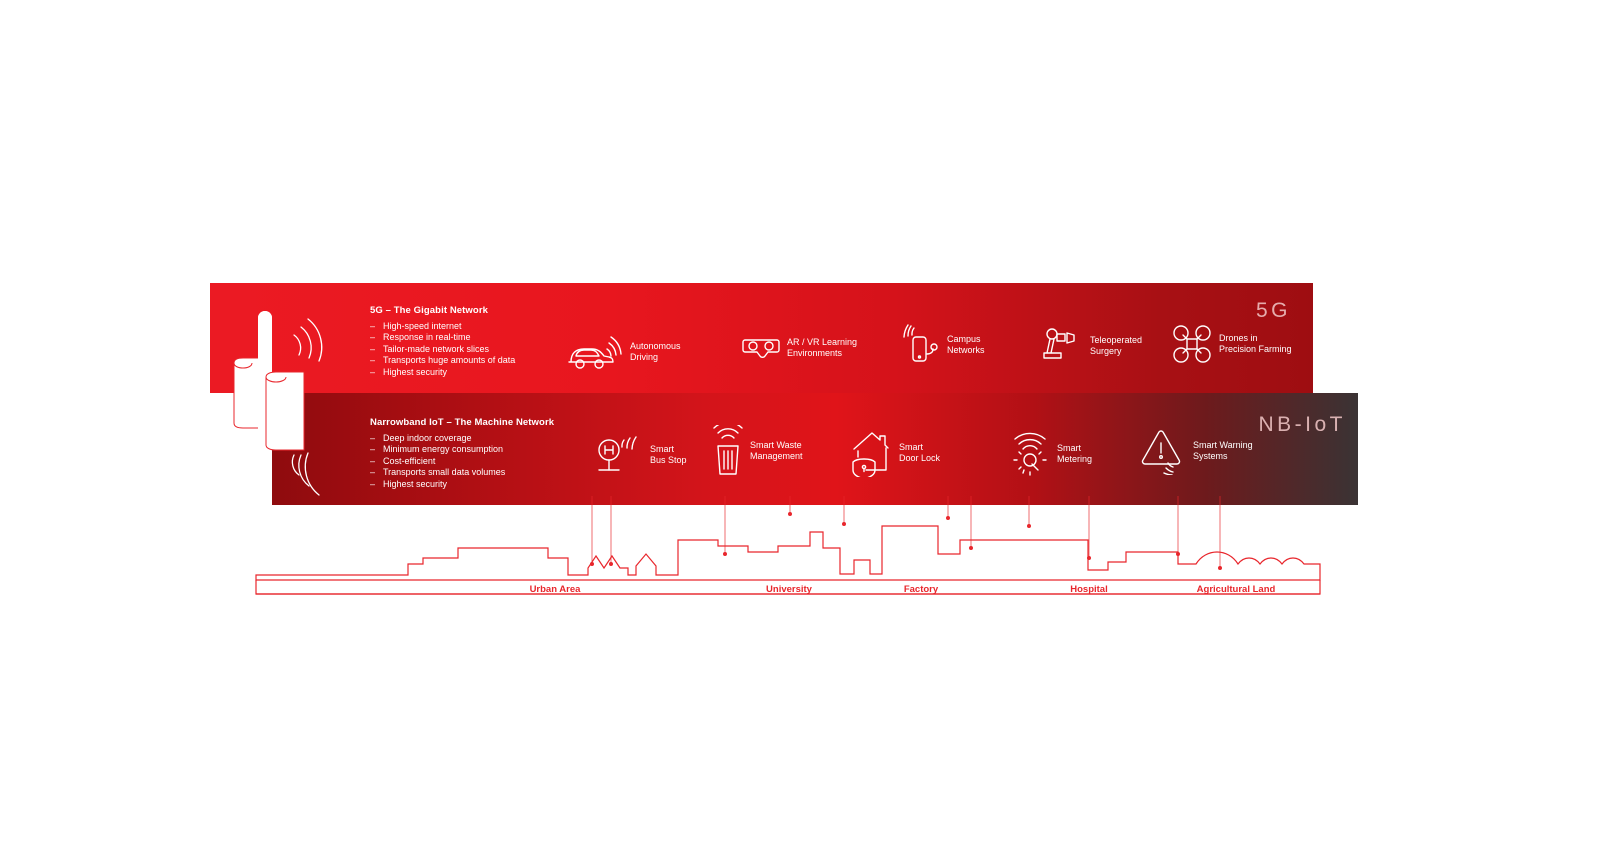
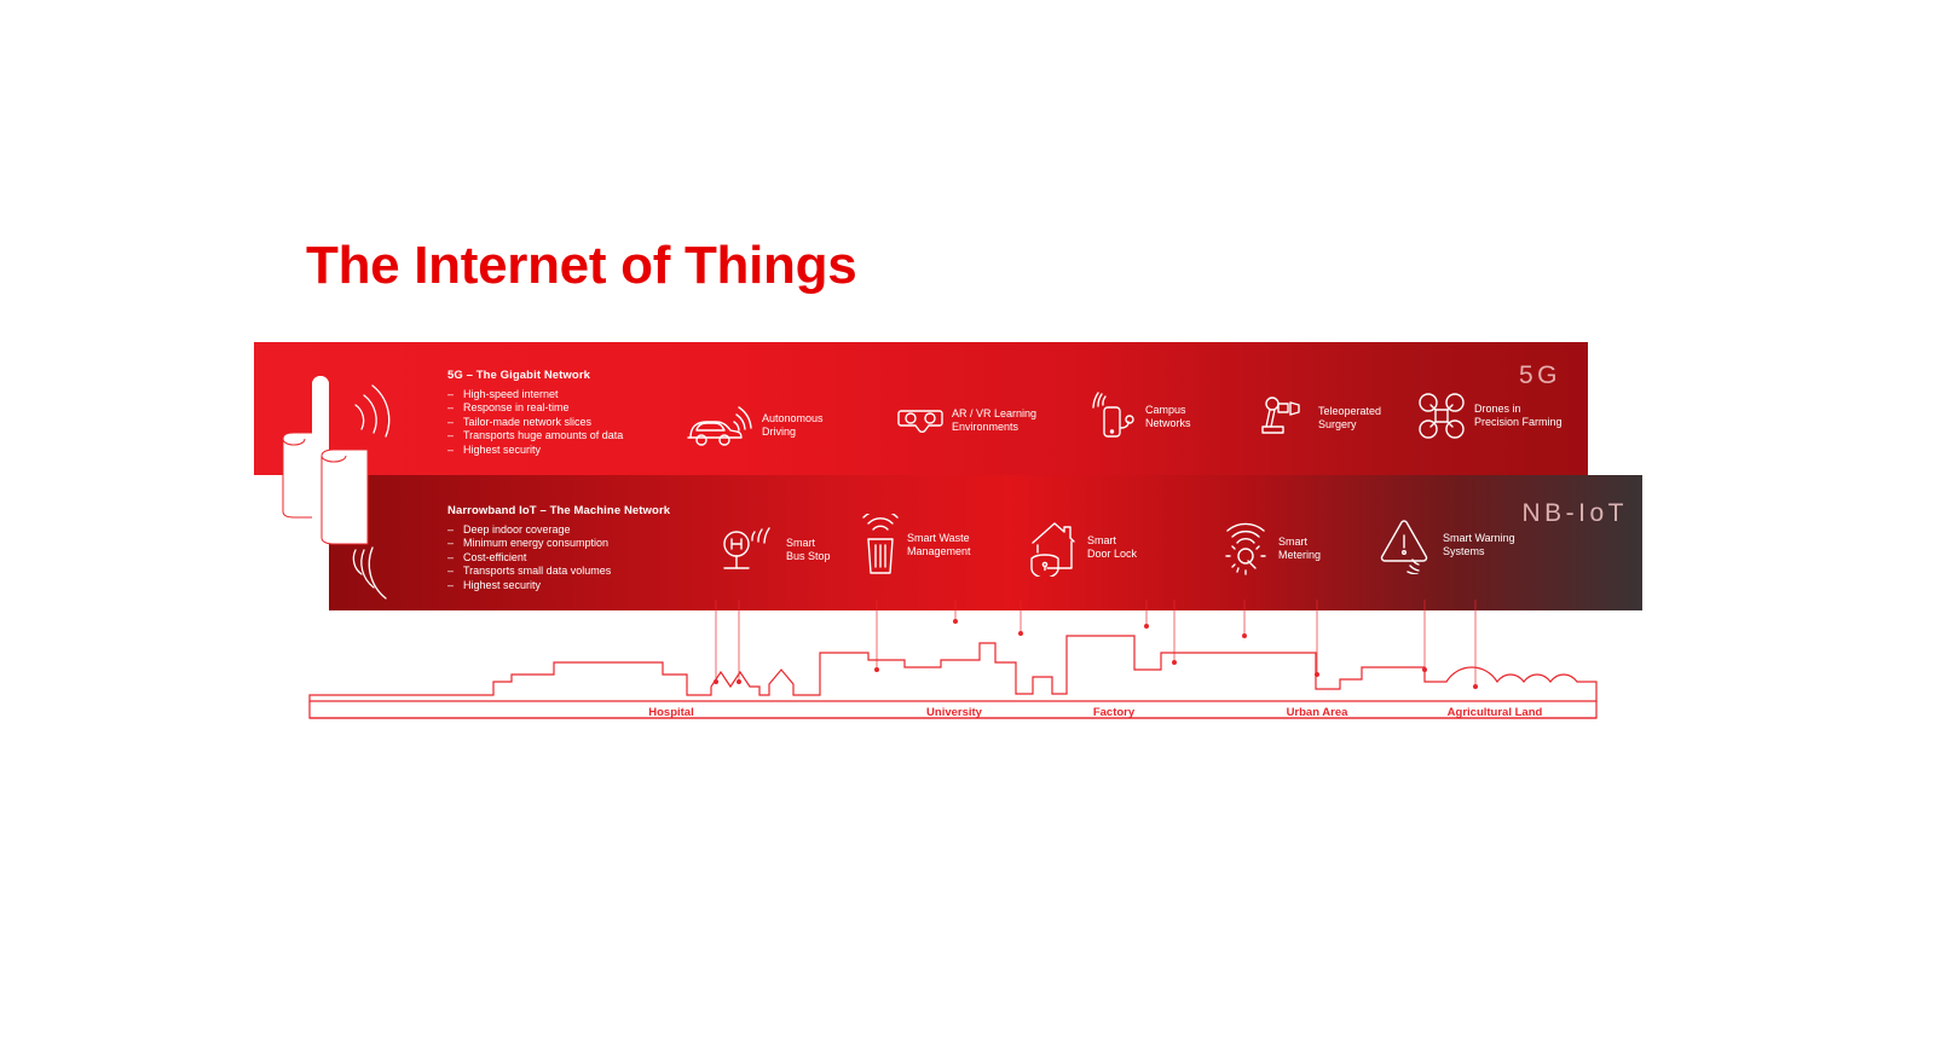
+ The Internet of Things
  5G
  5G – The Gigabit Network
  High-speed internet
  Response in real-time
  Tailor-made network slices
  Transports huge amounts of data
  Highest security
  Autonomous
  Driving
  AR / VR Learning
  Environments
  Campus
  Networks
  Teleoperated
  Surgery
  Drones in
  Precision Farming
  NB-IoT
  Narrowband IoT – The Machine Network
  Deep indoor coverage
  Minimum energy consumption
  Cost-efficient
  Transports small data volumes
  Highest security
  Smart
  Bus Stop
  Smart Waste
  Management
  Smart
  Door Lock
  Smart
  Metering
  Smart Warning
  Systems
- Urban Area
+ Hospital
  University
  Factory
- Hospital
+ Urban Area
  Agricultural Land
